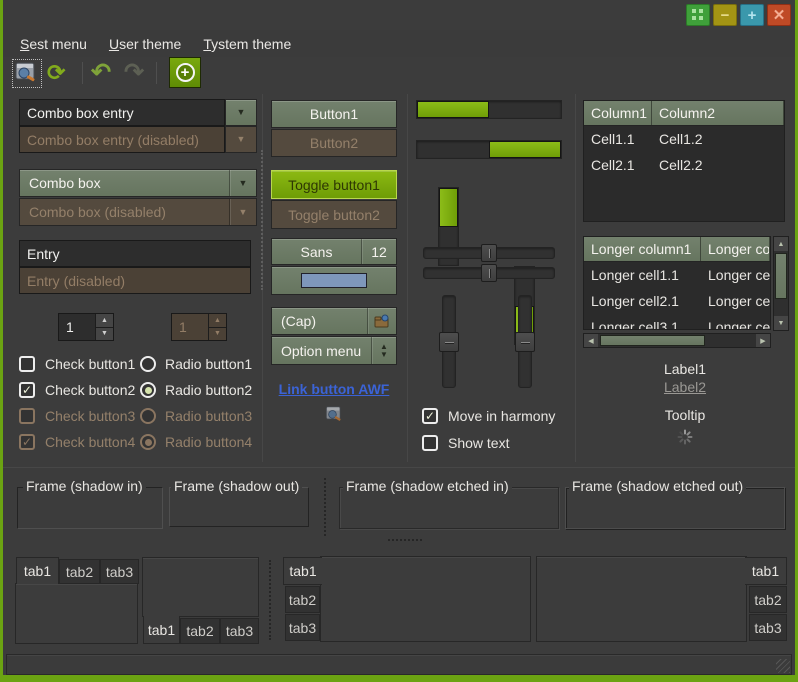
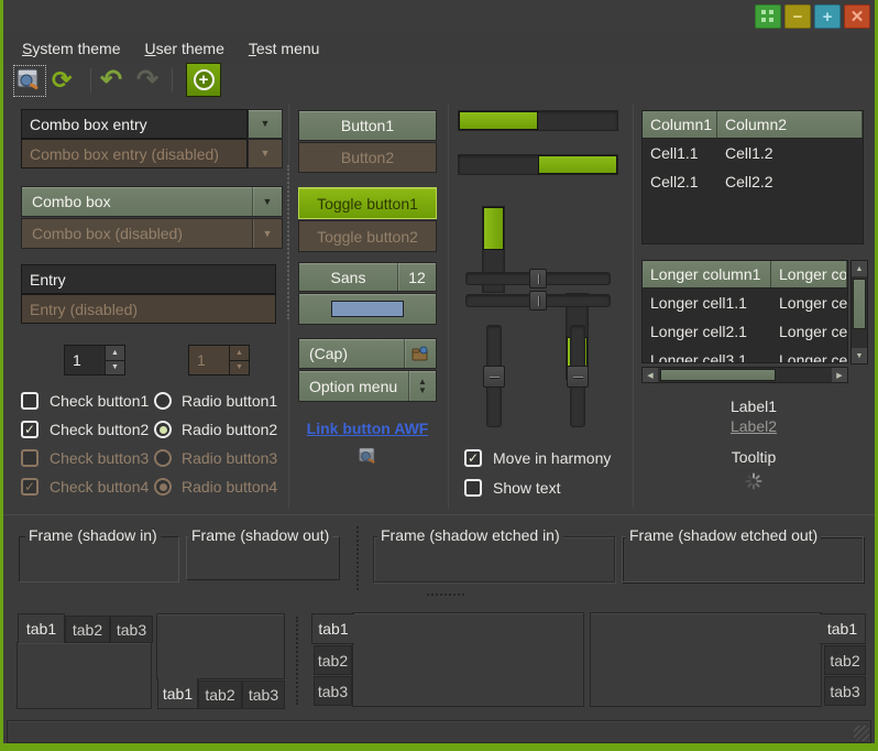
  −
  +
  ✕
- Sest menu
+ System theme
  User theme
- Tystem theme
+ Test menu
  ⟳
  ↶
  ↷
  +
  Combo box entry
  ▼
  Combo box entry (disabled)
  ▼
  Combo box
  ▼
  Combo box (disabled)
  ▼
  Entry
  Entry (disabled)
  1
  1
  Check button1
  ✓
  Check button2
  Check button3
  ✓
  Check button4
  Radio button1
  Radio button2
  Radio button3
  Radio button4
  Button1
  Button2
  Toggle button1
  Toggle button2
  Sans
  12
  (Cap)
  Option menu
  ▲
  ▼
  Link button AWF
  ✓
  Move in harmony
  Show text
  Column1
  Column2
  Cell1.1
  Cell1.2
  Cell2.1
  Cell2.2
  Longer column1
  Longer cell1.1
  Longer cell2.1
  Longer cell3.1
  Label1
  Label2
  Tooltip
  Frame (shadow in)
  Frame (shadow out)
  Frame (shadow etched in)
  Frame (shadow etched out)
  tab1
  tab2
  tab3
  tab1
  tab2
  tab3
  tab1
  tab2
  tab3
  tab1
  tab2
  tab3
